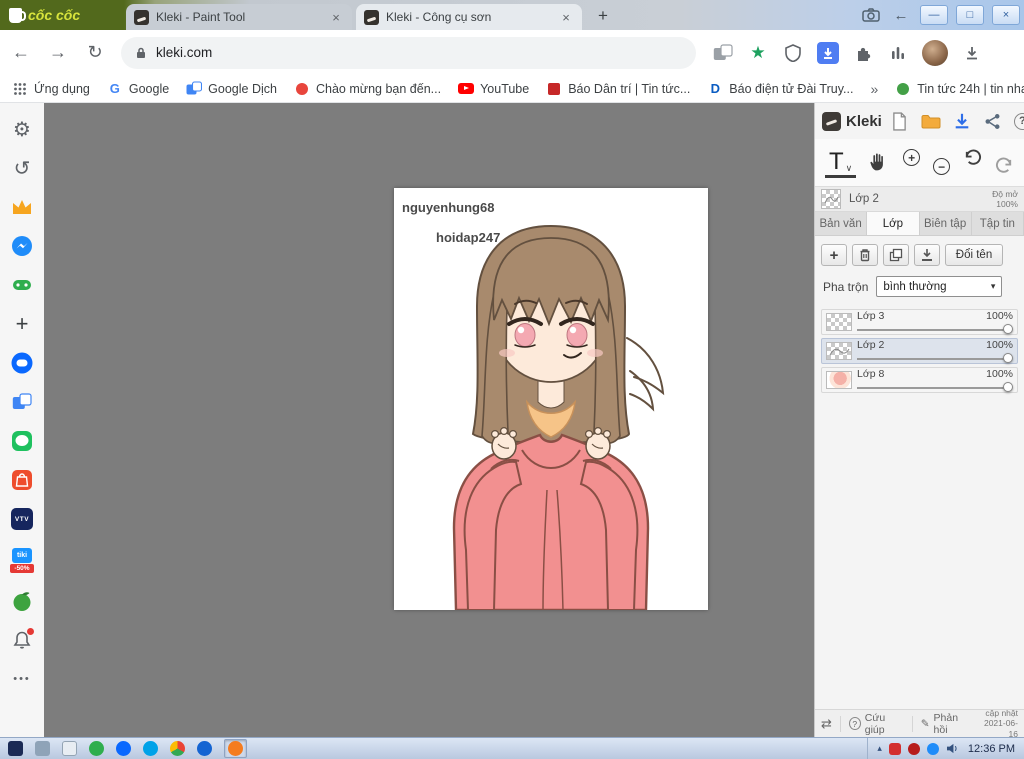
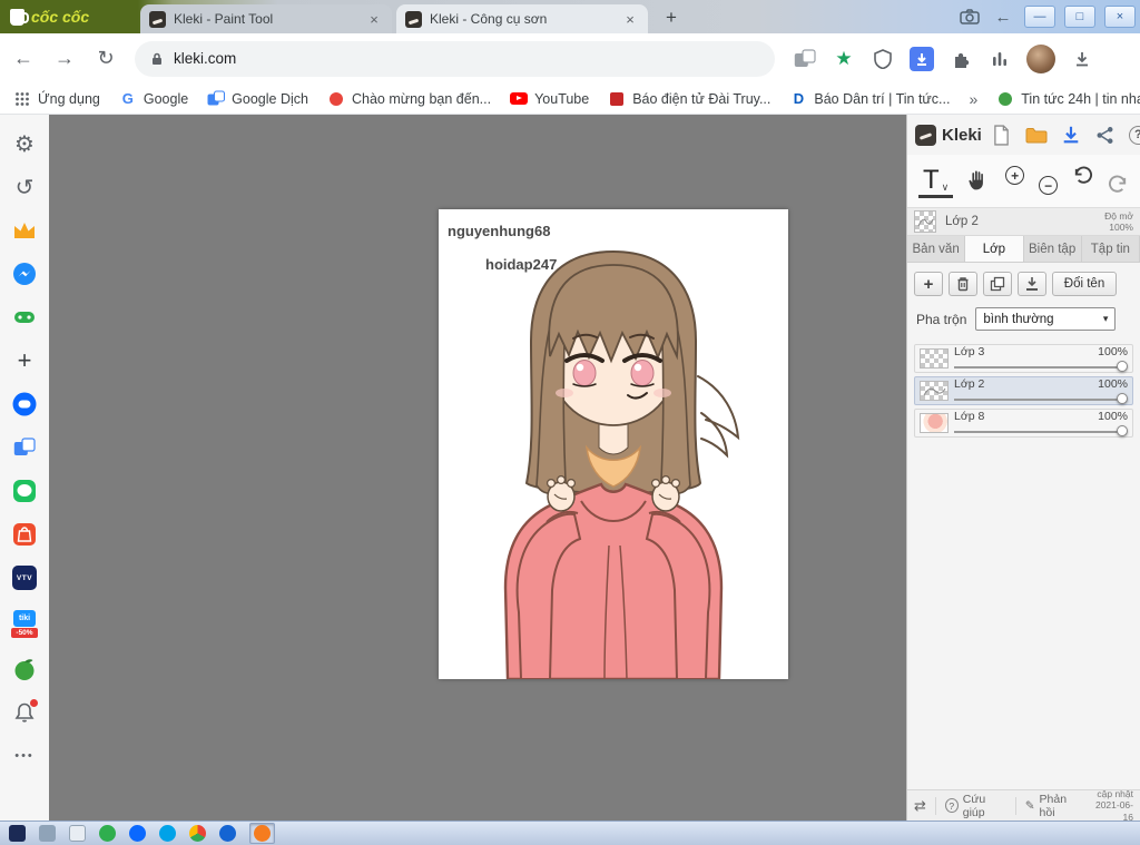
  cốc cốc
  Kleki - Paint Tool
  ×
  Kleki - Công cụ sơn
  ×
  +
  ←
  —
  □
  ×
  ←
  →
  ↻
  kleki.com
  ★
  Ứng dụng
  G
  Google
  Google Dịch
  Chào mừng bạn đến...
  YouTube
- Báo Dân trí | Tin tức...
+ Báo điện tử Đài Truy...
  D
- Báo điện tử Đài Truy...
+ Báo Dân trí | Tin tức...
  »
  Tin tức 24h | tin nh
  ⚙
  ↺
  +
  •••
  nguyenhung68
  hoidap247
  Kleki
  ?
  T
  ∨
  +
  −
  Lớp 2
  Độ mở
  100%
  Bản văn
  Lớp
  Biên tập
  Tập tin
  +
  Đổi tên
  Pha trộn
  bình thường
  ▾
  Lớp 3
  100%
  Lớp 2
  100%
  Lớp 8
  100%
  ⇄
  ?
  Cứu giúp
  ✎
  Phản hồi
  cập nhật
  2021-06-16
- ▴
- 12:36 PM
